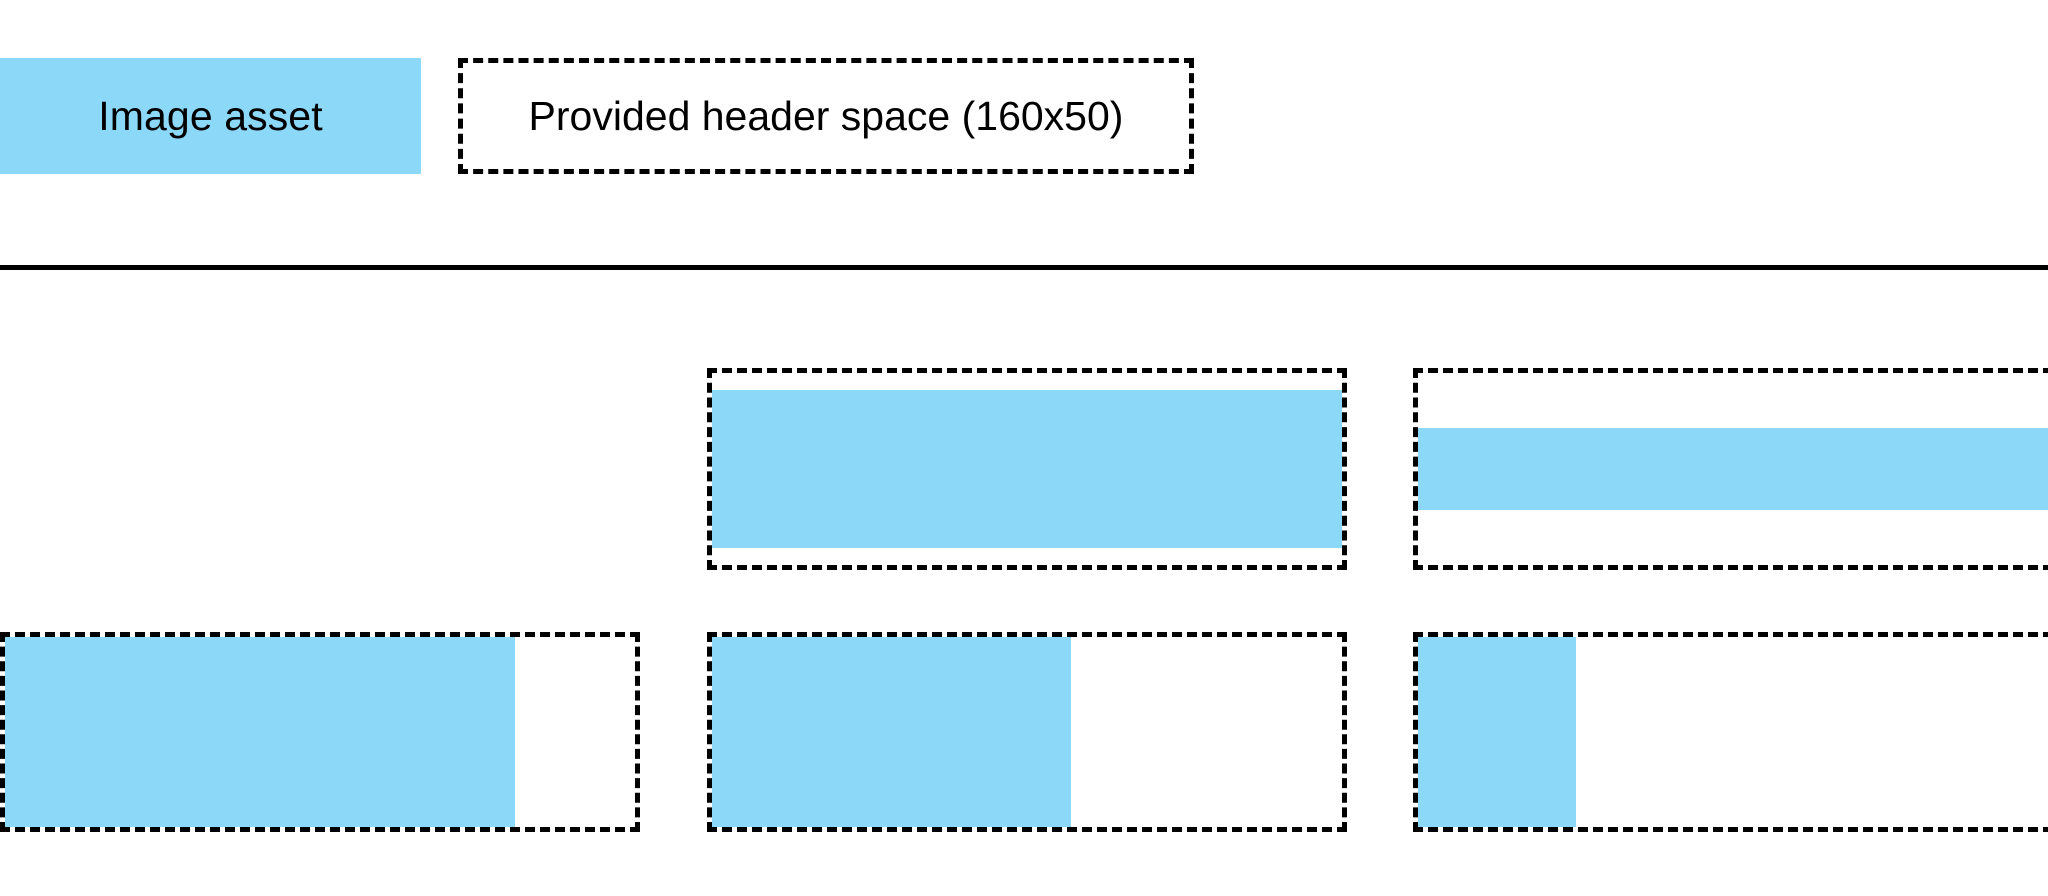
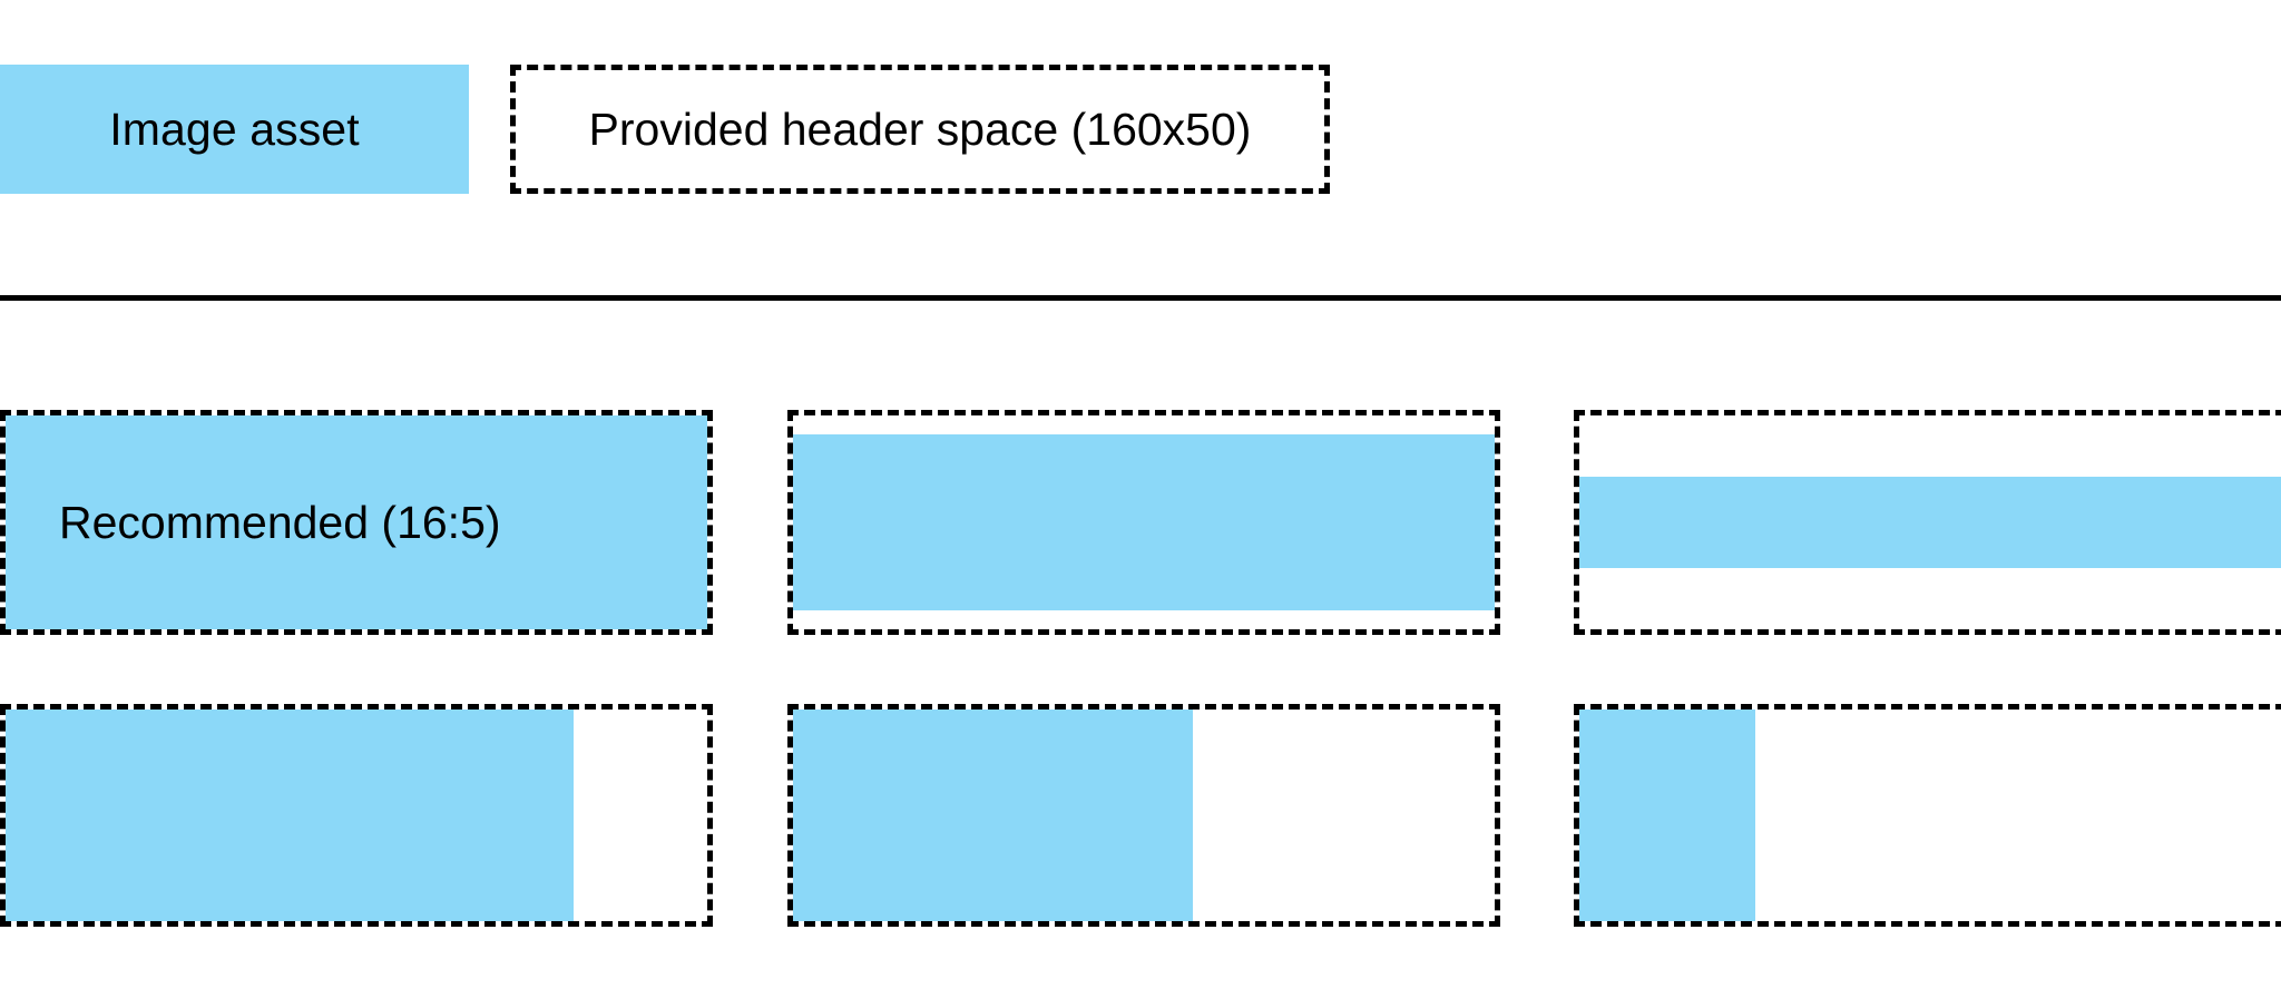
  Image asset
  Provided header space (160x50)
+ Recommended (16:5)
